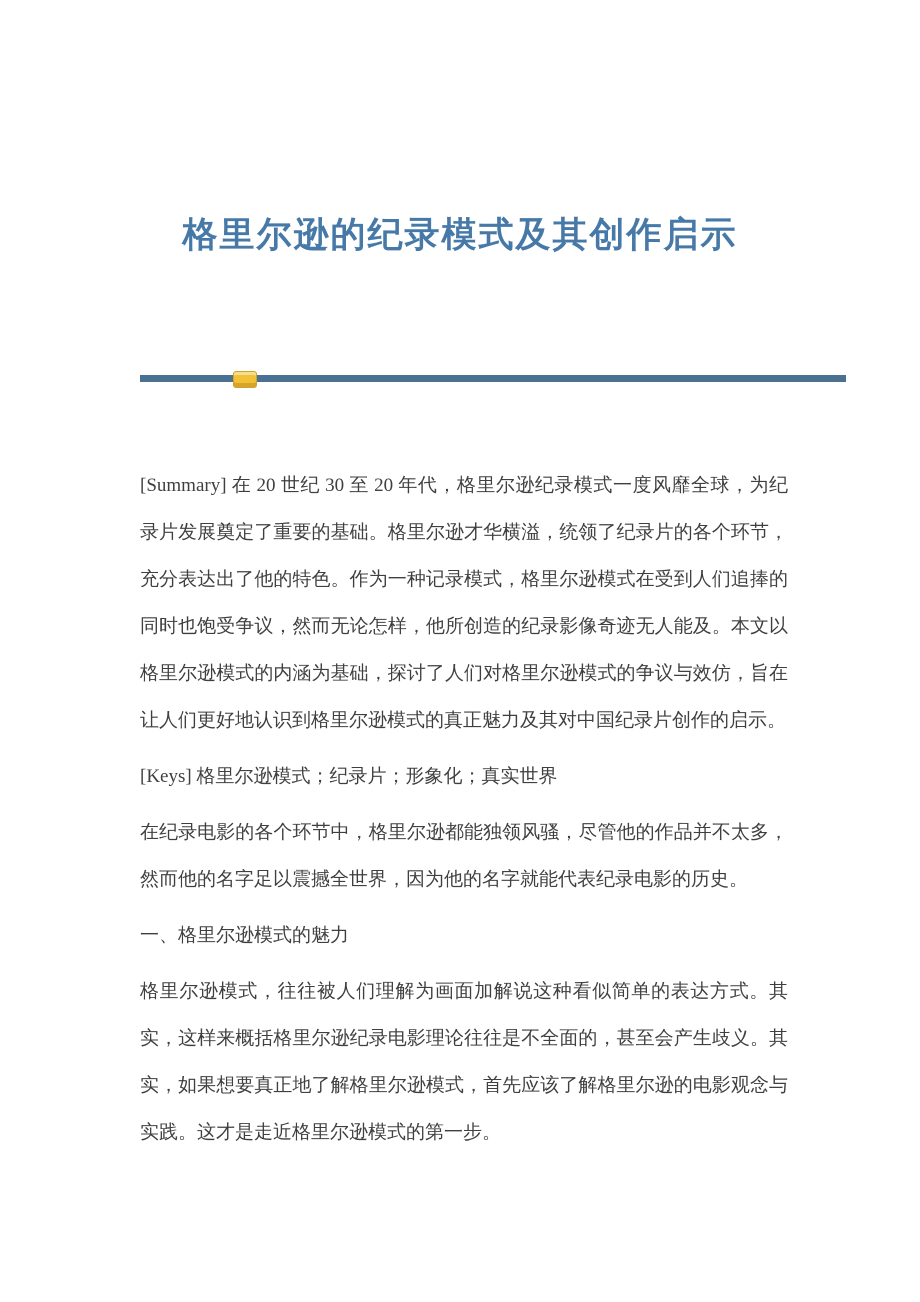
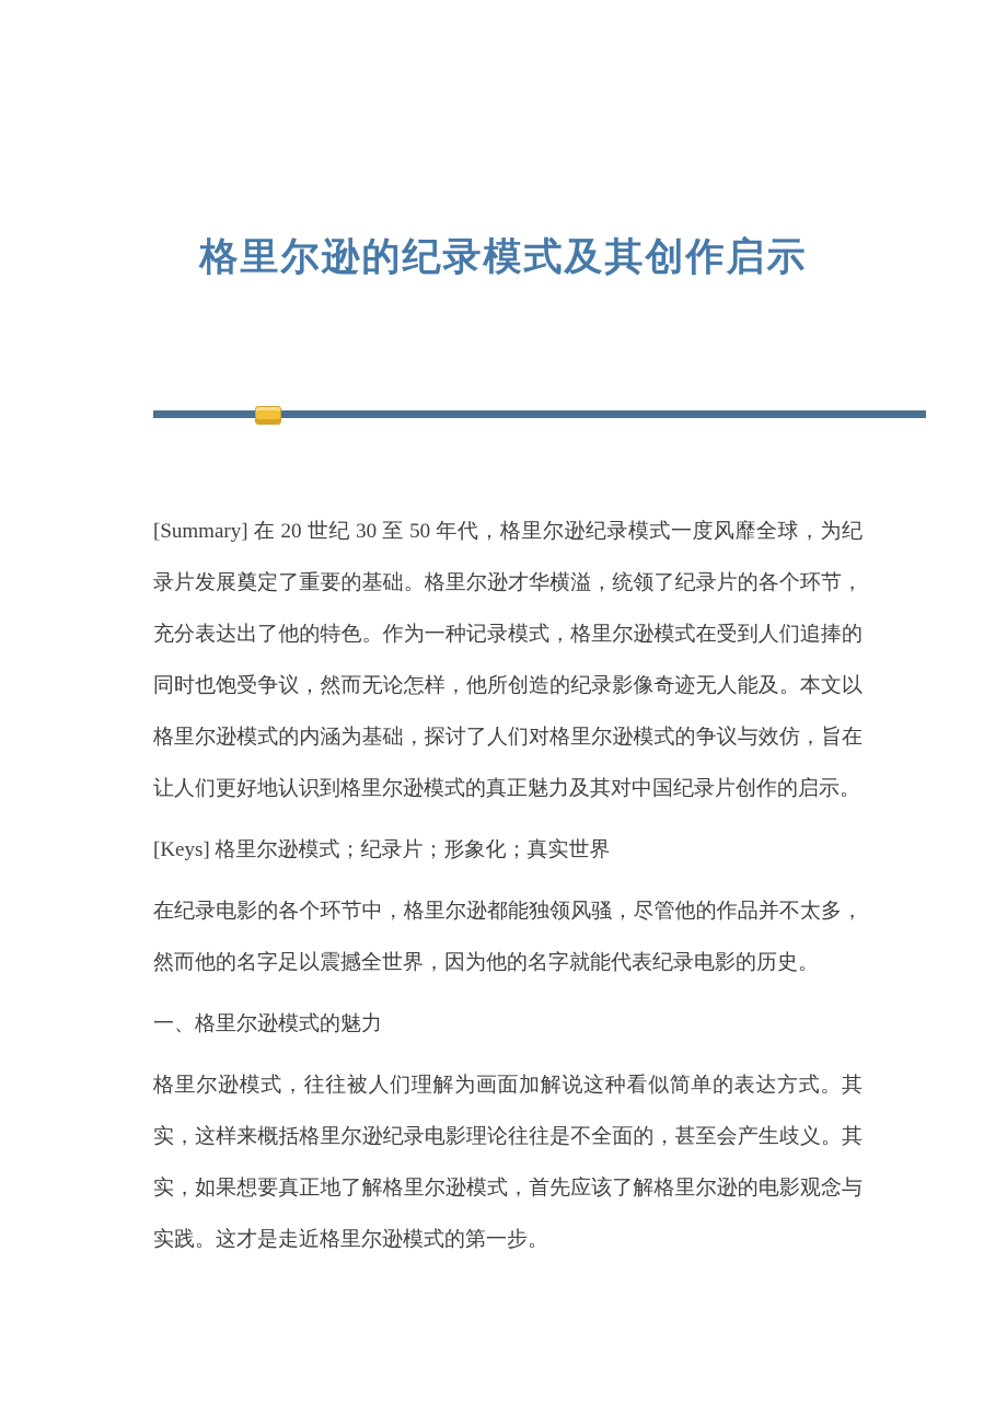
  格里尔逊的纪录模式及其创作启示
- [Summary] 在 20 世纪 30 至 20 年代，格里尔逊纪录模式一度风靡全球，为纪录片发展奠定了重要的基础。格里尔逊才华横溢，统领了纪录片的各个环节，充分表达出了他的特色。作为一种记录模式，格里尔逊模式在受到人们追捧的同时也饱受争议，然而无论怎样，他所创造的纪录影像奇迹无人能及。本文以格里尔逊模式的内涵为基础，探讨了人们对格里尔逊模式的争议与效仿，旨在让人们更好地认识到格里尔逊模式的真正魅力及其对中国纪录片创作的启示。
+ [Summary] 在 20 世纪 30 至 50 年代，格里尔逊纪录模式一度风靡全球，为纪录片发展奠定了重要的基础。格里尔逊才华横溢，统领了纪录片的各个环节，充分表达出了他的特色。作为一种记录模式，格里尔逊模式在受到人们追捧的同时也饱受争议，然而无论怎样，他所创造的纪录影像奇迹无人能及。本文以格里尔逊模式的内涵为基础，探讨了人们对格里尔逊模式的争议与效仿，旨在让人们更好地认识到格里尔逊模式的真正魅力及其对中国纪录片创作的启示。
  [Keys] 格里尔逊模式；纪录片；形象化；真实世界
  在纪录电影的各个环节中，格里尔逊都能独领风骚，尽管他的作品并不太多，然而他的名字足以震撼全世界，因为他的名字就能代表纪录电影的历史。
  一、格里尔逊模式的魅力
  格里尔逊模式，往往被人们理解为画面加解说这种看似简单的表达方式。其实，这样来概括格里尔逊纪录电影理论往往是不全面的，甚至会产生歧义。其实，如果想要真正地了解格里尔逊模式，首先应该了解格里尔逊的电影观念与实践。这才是走近格里尔逊模式的第一步。
